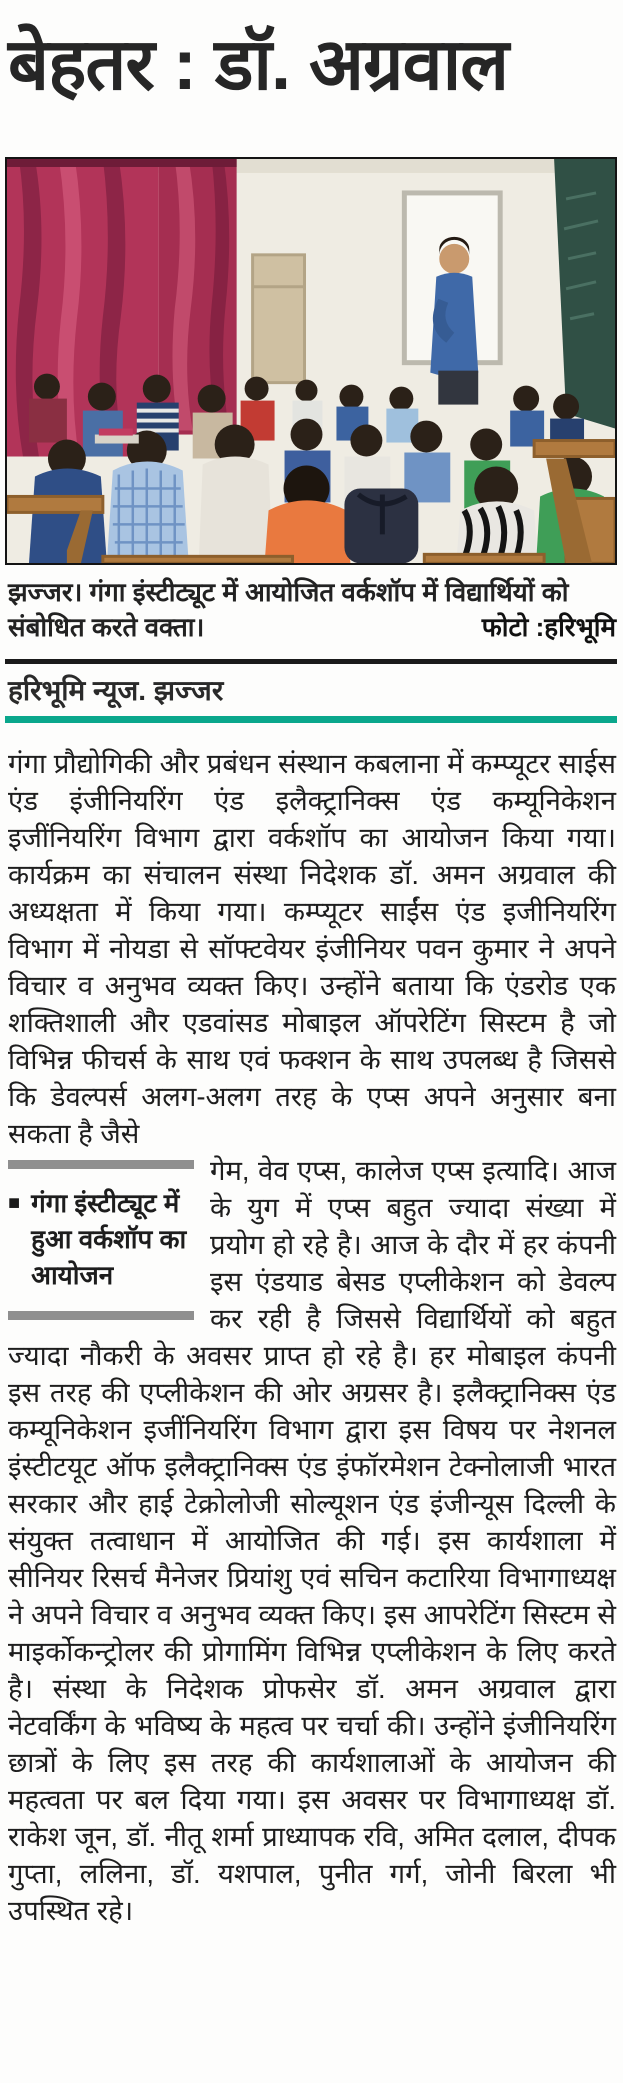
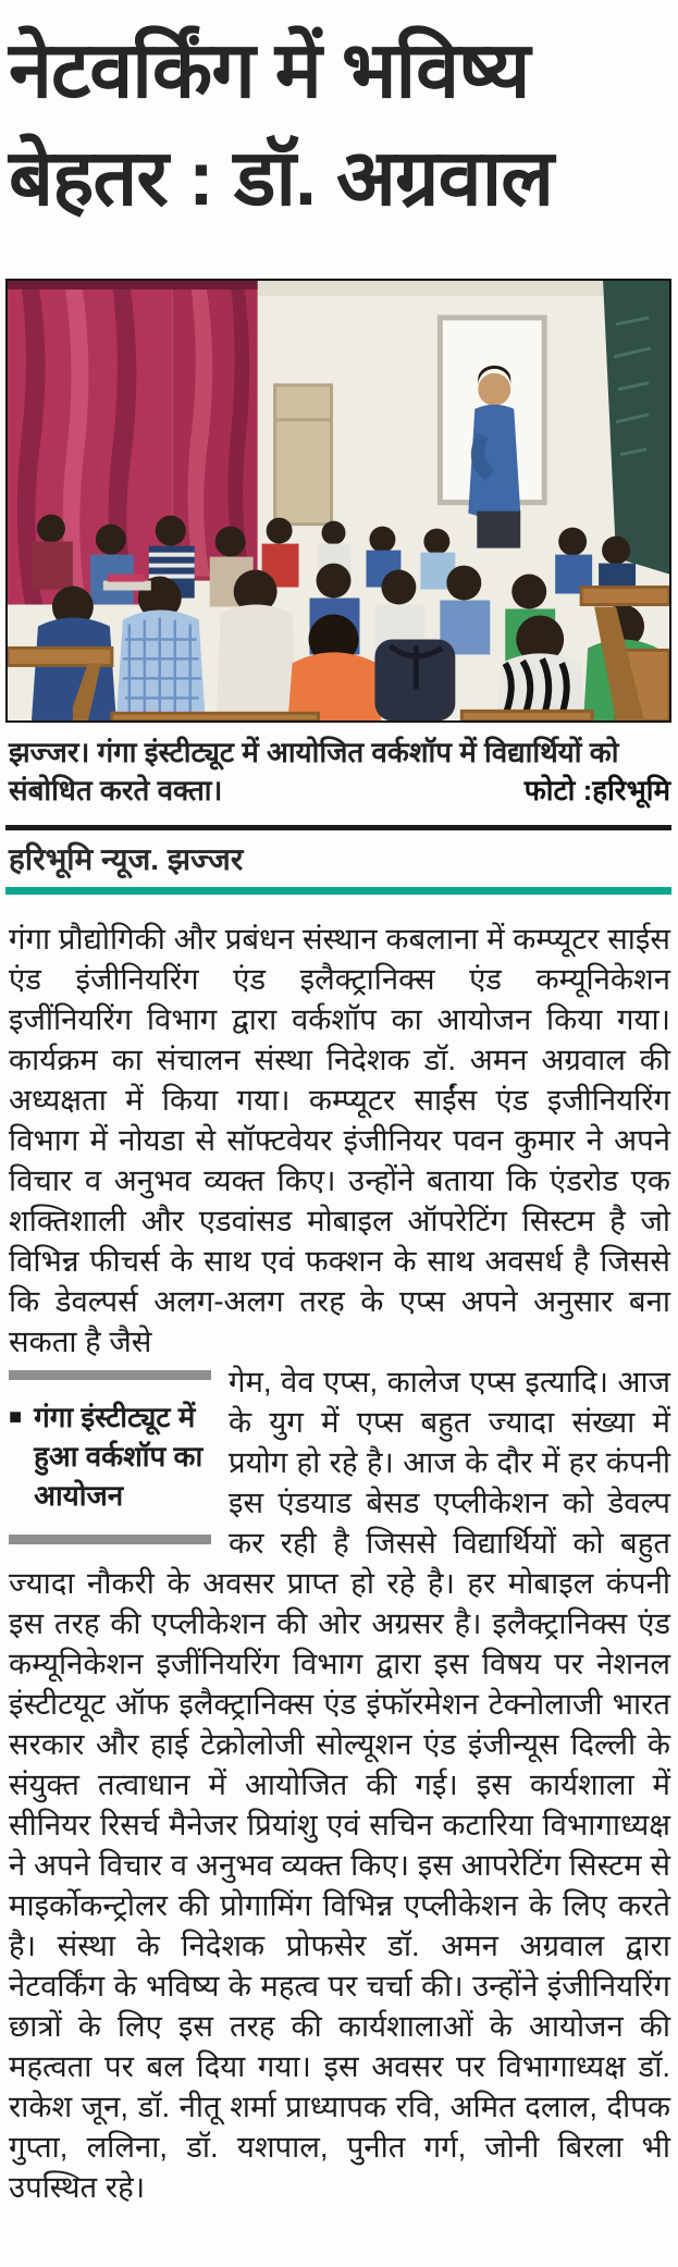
+ नेटवर्किंग में भविष्य
  बेहतर : डॉ. अग्रवाल
  झज्जर। गंगा इंस्टीट्यूट में आयोजित वर्कशॉप में विद्यार्थियों को संबोधित करते वक्ता।
  फोटो :हरिभूमि
  हरिभूमि न्यूज. झज्जर
- गंगा प्रौद्योगिकी और प्रबंधन संस्थान कबलाना में कम्प्यूटर साईस एंड इंजीनियरिंग एंड इलैक्ट्रानिक्स एंड कम्यूनिकेशन इजींनियरिंग विभाग द्वारा वर्कशॉप का आयोजन किया गया। कार्यक्रम का संचालन संस्था निदेशक डॉ. अमन अग्रवाल की अध्यक्षता में किया गया। कम्प्यूटर साईंस एंड इजीनियरिंग विभाग में नोयडा से सॉफ्टवेयर इंजीनियर पवन कुमार ने अपने विचार व अनुभव व्यक्त किए। उन्होंने बताया कि एंडरोड एक शक्तिशाली और एडवांसड मोबाइल ऑपरेटिंग सिस्टम है जो विभिन्न फीचर्स के साथ एवं फक्शन के साथ उपलब्ध है जिससे कि डेवल्पर्स अलग-अलग तरह के एप्स अपने अनुसार बना सकता है जैसे
+ गंगा प्रौद्योगिकी और प्रबंधन संस्थान कबलाना में कम्प्यूटर साईस एंड इंजीनियरिंग एंड इलैक्ट्रानिक्स एंड कम्यूनिकेशन इजींनियरिंग विभाग द्वारा वर्कशॉप का आयोजन किया गया। कार्यक्रम का संचालन संस्था निदेशक डॉ. अमन अग्रवाल की अध्यक्षता में किया गया। कम्प्यूटर साईंस एंड इजीनियरिंग विभाग में नोयडा से सॉफ्टवेयर इंजीनियर पवन कुमार ने अपने विचार व अनुभव व्यक्त किए। उन्होंने बताया कि एंडरोड एक शक्तिशाली और एडवांसड मोबाइल ऑपरेटिंग सिस्टम है जो विभिन्न फीचर्स के साथ एवं फक्शन के साथ अवसर्ध है जिससे कि डेवल्पर्स अलग-अलग तरह के एप्स अपने अनुसार बना सकता है जैसे
  ■
  गंगा इंस्टीट्यूट में हुआ वर्कशॉप का आयोजन
  गेम, वेव एप्स, कालेज एप्स इत्यादि। आज के युग में एप्स बहुत ज्यादा संख्या में प्रयोग हो रहे है। आज के दौर में हर कंपनी इस एंडयाड बेसड एप्लीकेशन को डेवल्प कर रही है जिससे विद्यार्थियों को बहुत ज्यादा नौकरी के अवसर प्राप्त हो रहे है। हर मोबाइल कंपनी इस तरह की एप्लीकेशन की ओर अग्रसर है। इलैक्ट्रानिक्स एंड कम्यूनिकेशन इजींनियरिंग विभाग द्वारा इस विषय पर नेशनल इंस्टीटयूट ऑफ इलैक्ट्रानिक्स एंड इंफॉरमेशन टेक्नोलाजी भारत सरकार और हाई टेक्रोलोजी सोल्यूशन एंड इंजीन्यूस दिल्ली के संयुक्त तत्वाधान में आयोजित की गई। इस कार्यशाला में सीनियर रिसर्च मैनेजर प्रियांशु एवं सचिन कटारिया विभागाध्यक्ष ने अपने विचार व अनुभव व्यक्त किए। इस आपरेटिंग सिस्टम से माइर्कोकन्ट्रोलर की प्रोगामिंग विभिन्न एप्लीकेशन के लिए करते है। संस्था के निदेशक प्रोफसेर डॉ. अमन अग्रवाल द्वारा नेटवर्किंग के भविष्य के महत्व पर चर्चा की। उन्होंने इंजीनियरिंग छात्रों के लिए इस तरह की कार्यशालाओं के आयोजन की महत्वता पर बल दिया गया। इस अवसर पर विभागाध्यक्ष डॉ. राकेश जून, डॉ. नीतू शर्मा प्राध्यापक रवि, अमित दलाल, दीपक गुप्ता, ललिना, डॉ. यशपाल, पुनीत गर्ग, जोनी बिरला भी उपस्थित रहे।
